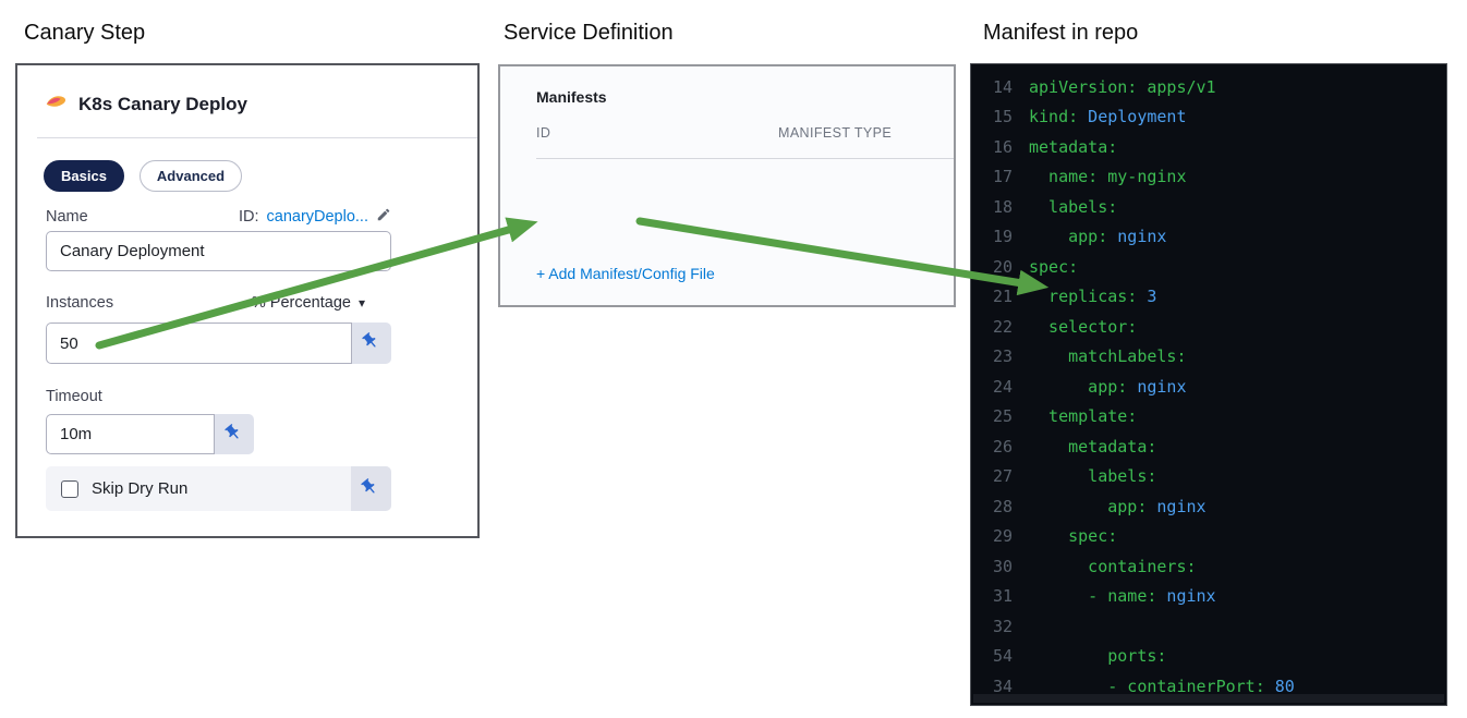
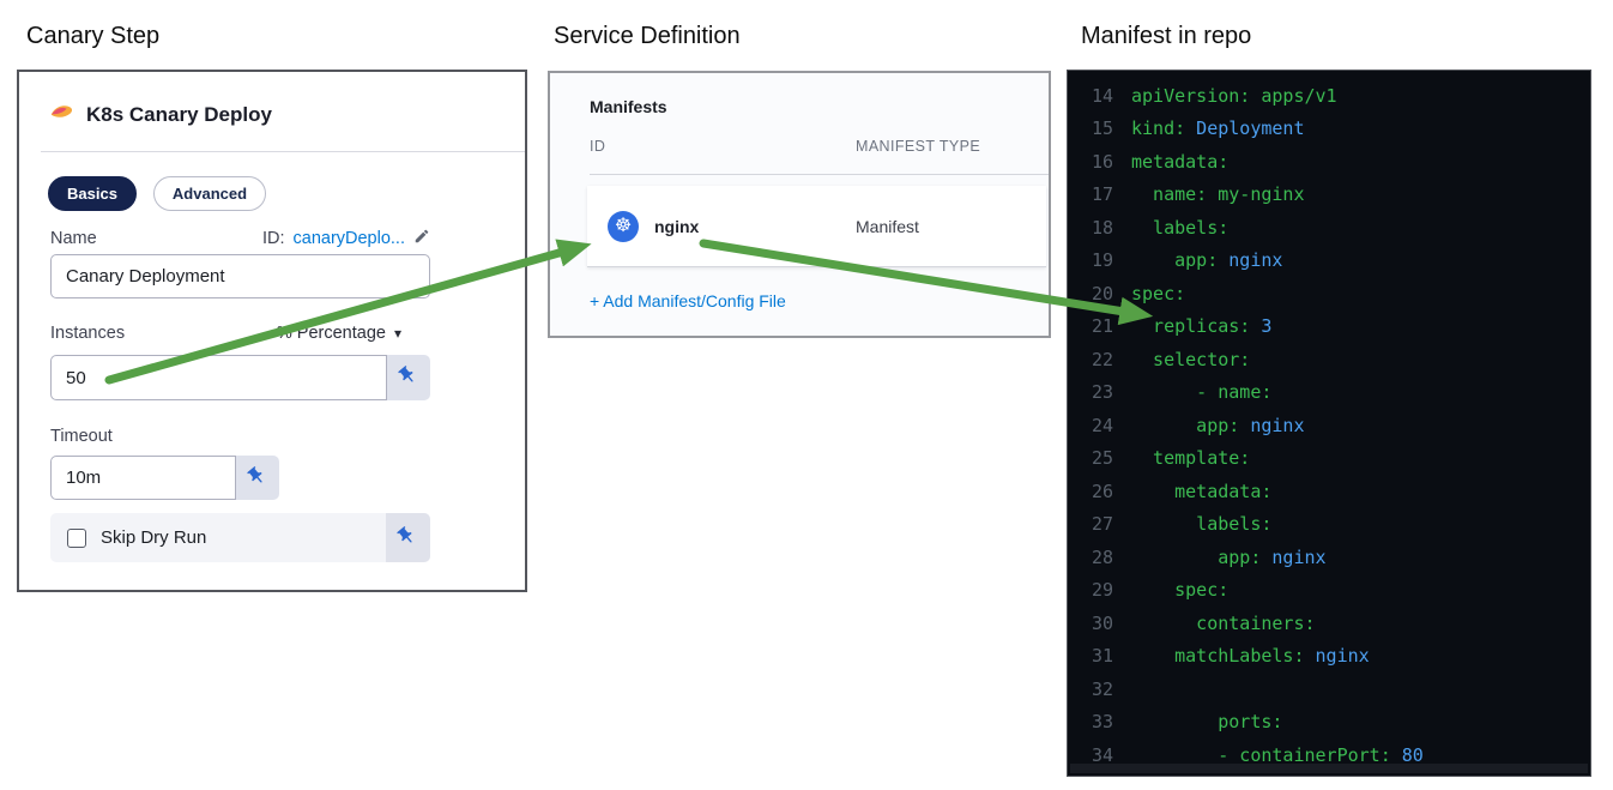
  Canary Step
  Service Definition
  Manifest in repo
  K8s Canary Deploy
  Basics
  Advanced
  Name
  ID:
  canaryDeplo...
  Canary Deployment
  Instances
  Percentage
  ▾
  50
  Timeout
  10m
  Skip Dry Run
  Manifests
  ID
  MANIFEST TYPE
+ ☸
+ nginx
+ Manifest
  + Add Manifest/Config File
  14
  apiVersion: apps/v1
  15
  kind: Deployment
  16
  metadata:
  17
  name: my-nginx
  18
  labels:
  19
  app: nginx
  20
  spec:
  21
  replicas: 3
  22
  selector:
  23
- matchLabels:
+ - name:
  24
  app: nginx
  25
  template:
  26
  metadata:
  27
  labels:
  28
  app: nginx
  29
  spec:
  30
  containers:
  31
- - name: nginx
+ matchLabels: nginx
  32
- 54
+ 33
  ports:
  34
  - containerPort: 80
